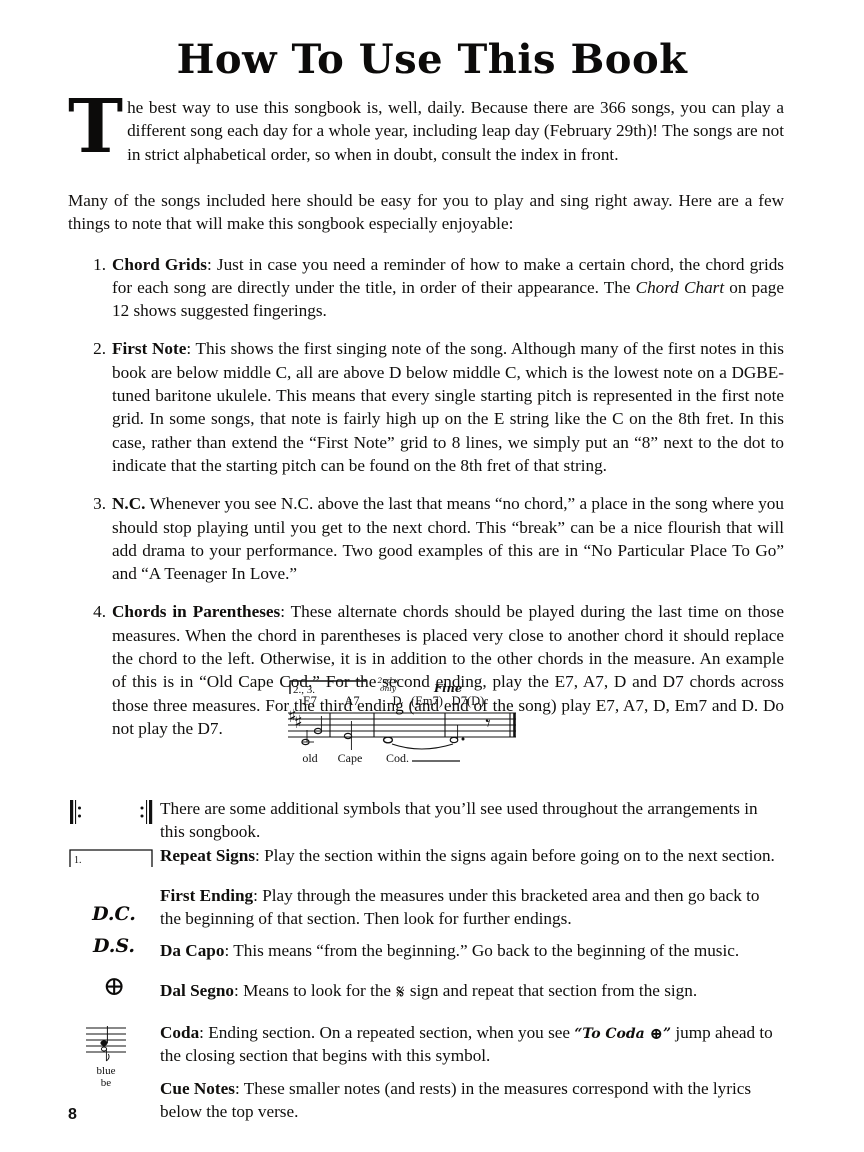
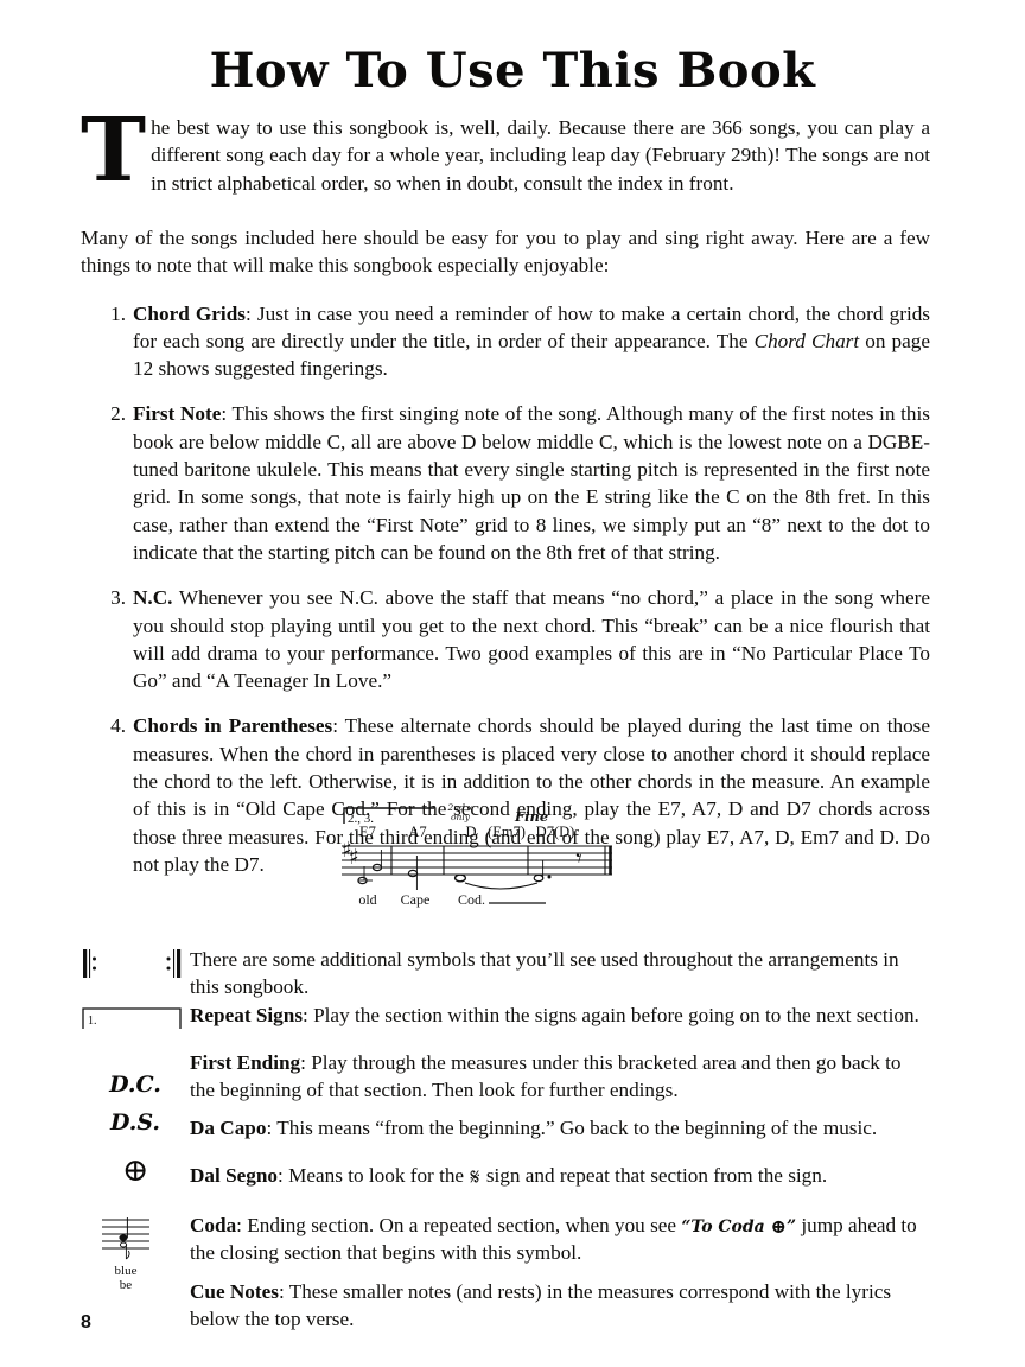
  How To Use This Book
  T
  he best way to use this songbook is, well, daily. Because there are 366 songs, you can play a different song each day for a whole year, including leap day (February 29th)! The songs are not in strict alphabetical order, so when in doubt, consult the index in front.
  Many of the songs included here should be easy for you to play and sing right away. Here are a few things to note that will make this songbook especially enjoyable:
  1.
  Chord Grids: Just in case you need a reminder of how to make a certain chord, the chord grids for each song are directly under the title, in order of their appearance. The Chord Chart on page 12 shows suggested fingerings.
  2.
  First Note: This shows the first singing note of the song. Although many of the first notes in this book are below middle C, all are above D below middle C, which is the lowest note on a DGBE-tuned baritone ukulele. This means that every single starting pitch is represented in the first note grid. In some songs, that note is fairly high up on the E string like the C on the 8th fret. In this case, rather than extend the “First Note” grid to 8 lines, we simply put an “8” next to the dot to indicate that the starting pitch can be found on the 8th fret of that string.
  3.
- N.C. Whenever you see N.C. above the last that means “no chord,” a place in the song where you should stop playing until you get to the next chord. This “break” can be a nice flourish that will add drama to your performance. Two good examples of this are in “No Particular Place To Go” and “A Teenager In Love.”
+ N.C. Whenever you see N.C. above the staff that means “no chord,” a place in the song where you should stop playing until you get to the next chord. This “break” can be a nice flourish that will add drama to your performance. Two good examples of this are in “No Particular Place To Go” and “A Teenager In Love.”
  4.
  Chords in Parentheses: These alternate chords should be played during the last time on those measures. When the chord in parentheses is placed very close to another chord it should replace the chord to the left. Otherwise, it is in addition to the other chords in the measure. An example of this is in “Old Cape Cod.” For the second ending, play the E7, A7, D and D7 chords across those three measures. For the third ending (and end of the song) play E7, A7, D, Em7 and D. Do not play the D7.
  2., 3.
  2nd x
  only
  Fine
  E7
  A7
  D
  (Em7)
  D7(D)
  ♯
  ♯
  𝄾
  old
  Cape
  Cod.
  There are some additional symbols that you’ll see used throughout the arrangements in this songbook.
  1.
  Repeat Signs: Play the section within the signs again before going on to the next section.
  D.C.
  First Ending: Play through the measures under this bracketed area and then go back to the beginning of that section. Then look for further endings.
  D.S.
  Da Capo: This means “from the beginning.” Go back to the beginning of the music.
  ⊕
  Dal Segno: Means to look for the 𝄋 sign and repeat that section from the sign.
  blue
  be
  Coda: Ending section. On a repeated section, when you see “To Coda ⊕” jump ahead to the closing section that begins with this symbol.
  Cue Notes: These smaller notes (and rests) in the measures correspond with the lyrics below the top verse.
  8
